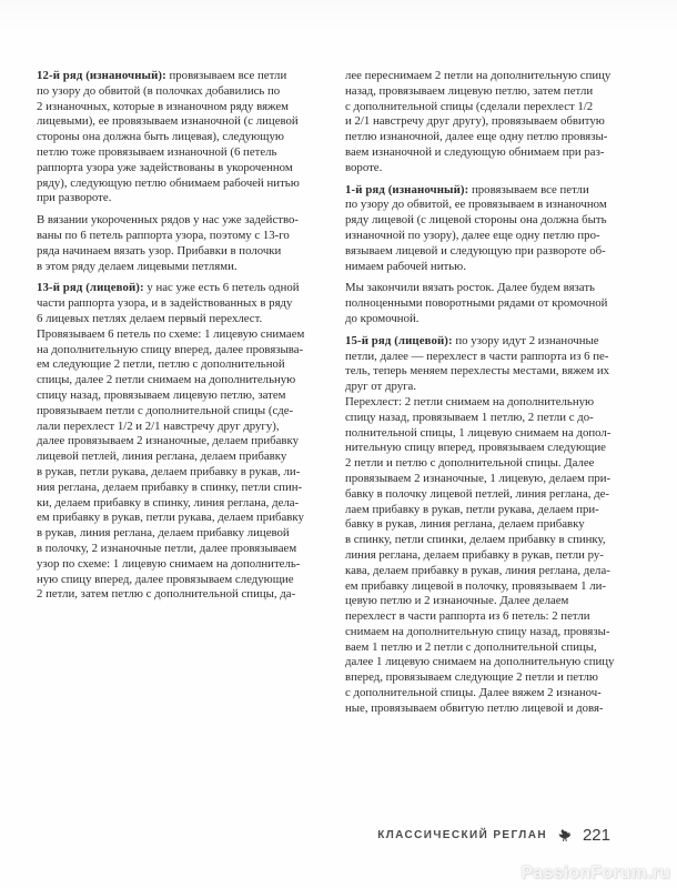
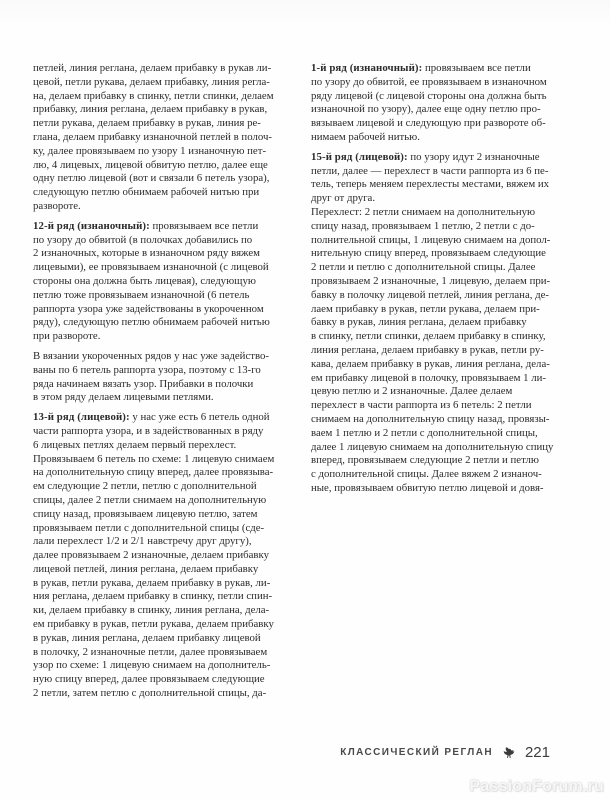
+ петлей, линия реглана, делаем прибавку в рукав ли-
+ цевой, петли рукава, делаем прибавку, линия регла-
+ на, делаем прибавку в спинку, петли спинки, делаем
+ прибавку, линия реглана, делаем прибавку в рукав,
+ петли рукава, делаем прибавку в рукав, линия ре-
+ глана, делаем прибавку изнаночной петлей в полоч-
+ ку, далее провязываем по узору 1 изнаночную пет-
+ лю, 4 лицевых, лицевой обвитую петлю, далее еще
+ одну петлю лицевой (вот и связали 6 петель узора),
+ следующую петлю обнимаем рабочей нитью при
+ развороте.
  12-й ряд (изнаночный): провязываем все петли
  по узору до обвитой (в полочках добавились по
  2 изнаночных, которые в изнаночном ряду вяжем
  лицевыми), ее провязываем изнаночной (с лицевой
  стороны она должна быть лицевая), следующую
  петлю тоже провязываем изнаночной (6 петель
  раппорта узора уже задействованы в укороченном
  ряду), следующую петлю обнимаем рабочей нитью
  при развороте.
  В вязании укороченных рядов у нас уже задейство-
  ваны по 6 петель раппорта узора, поэтому с 13-го
  ряда начинаем вязать узор. Прибавки в полочки
  в этом ряду делаем лицевыми петлями.
  13-й ряд (лицевой): у нас уже есть 6 петель одной
  части раппорта узора, и в задействованных в ряду
  6 лицевых петлях делаем первый перехлест.
  Провязываем 6 петель по схеме: 1 лицевую снимаем
  на дополнительную спицу вперед, далее провязыва-
  ем следующие 2 петли, петлю с дополнительной
  спицы, далее 2 петли снимаем на дополнительную
  спицу назад, провязываем лицевую петлю, затем
  провязываем петли с дополнительной спицы (сде-
  лали перехлест 1/2 и 2/1 навстречу друг другу),
  далее провязываем 2 изнаночные, делаем прибавку
  лицевой петлей, линия реглана, делаем прибавку
  в рукав, петли рукава, делаем прибавку в рукав, ли-
  ния реглана, делаем прибавку в спинку, петли спин-
  ки, делаем прибавку в спинку, линия реглана, дела-
  ем прибавку в рукав, петли рукава, делаем прибавку
  в рукав, линия реглана, делаем прибавку лицевой
  в полочку, 2 изнаночные петли, далее провязываем
  узор по схеме: 1 лицевую снимаем на дополнитель-
  ную спицу вперед, далее провязываем следующие
  2 петли, затем петлю с дополнительной спицы, да-
- лее переснимаем 2 петли на дополнительную спицу
- назад, провязываем лицевую петлю, затем петли
- с дополнительной спицы (сделали перехлест 1/2
- и 2/1 навстречу друг другу), провязываем обвитую
- петлю изнаночной, далее еще одну петлю провязы-
- ваем изнаночной и следующую обнимаем при раз-
- вороте.
  1-й ряд (изнаночный): провязываем все петли
  по узору до обвитой, ее провязываем в изнаночном
  ряду лицевой (с лицевой стороны она должна быть
  изнаночной по узору), далее еще одну петлю про-
  вязываем лицевой и следующую при развороте об-
  нимаем рабочей нитью.
- Мы закончили вязать росток. Далее будем вязать
- полноценными поворотными рядами от кромочной
- до кромочной.
  15-й ряд (лицевой): по узору идут 2 изнаночные
  петли, далее — перехлест в части раппорта из 6 пе-
  тель, теперь меняем перехлесты местами, вяжем их
  друг от друга.
  Перехлест: 2 петли снимаем на дополнительную
  спицу назад, провязываем 1 петлю, 2 петли с до-
  полнительной спицы, 1 лицевую снимаем на допол-
  нительную спицу вперед, провязываем следующие
  2 петли и петлю с дополнительной спицы. Далее
  провязываем 2 изнаночные, 1 лицевую, делаем при-
  бавку в полочку лицевой петлей, линия реглана, де-
  лаем прибавку в рукав, петли рукава, делаем при-
  бавку в рукав, линия реглана, делаем прибавку
  в спинку, петли спинки, делаем прибавку в спинку,
  линия реглана, делаем прибавку в рукав, петли ру-
  кава, делаем прибавку в рукав, линия реглана, дела-
  ем прибавку лицевой в полочку, провязываем 1 ли-
  цевую петлю и 2 изнаночные. Далее делаем
  перехлест в части раппорта из 6 петель: 2 петли
  снимаем на дополнительную спицу назад, провязы-
  ваем 1 петлю и 2 петли с дополнительной спицы,
  далее 1 лицевую снимаем на дополнительную спицу
  вперед, провязываем следующие 2 петли и петлю
  с дополнительной спицы. Далее вяжем 2 изнаноч-
  ные, провязываем обвитую петлю лицевой и довя-
  КЛАССИЧЕСКИЙ РЕГЛАН
  221
  PassionForum.ru
